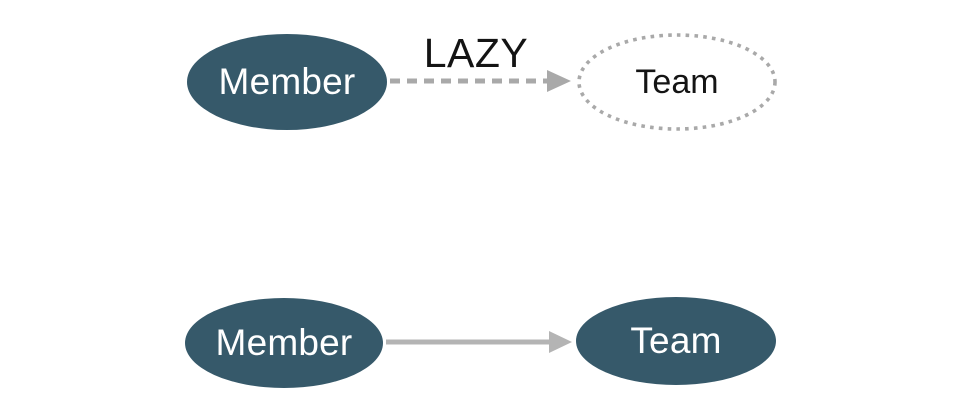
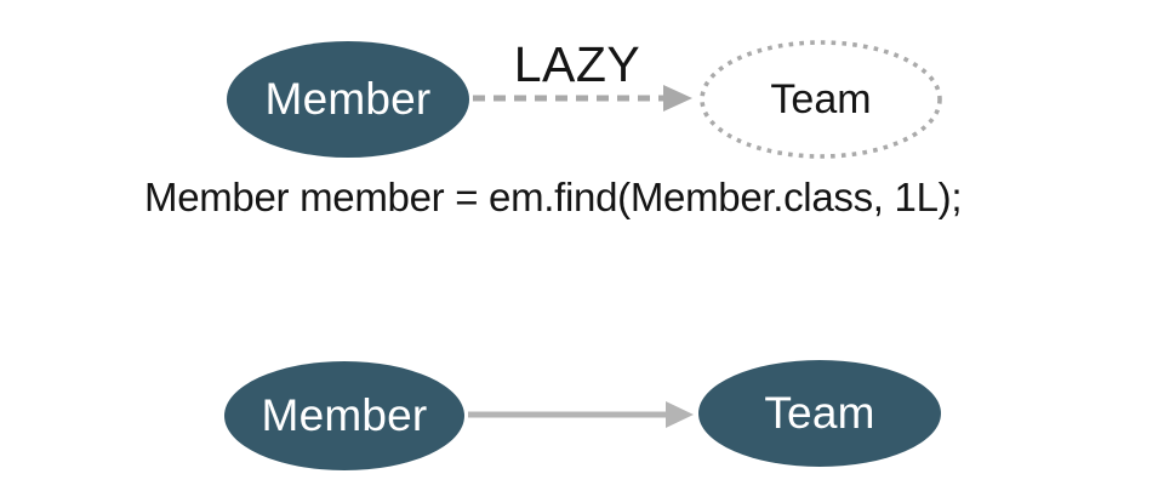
  Member
  LAZY
  Team
+ Member member = em.find(Member.class, 1L);
  Member
  Team
